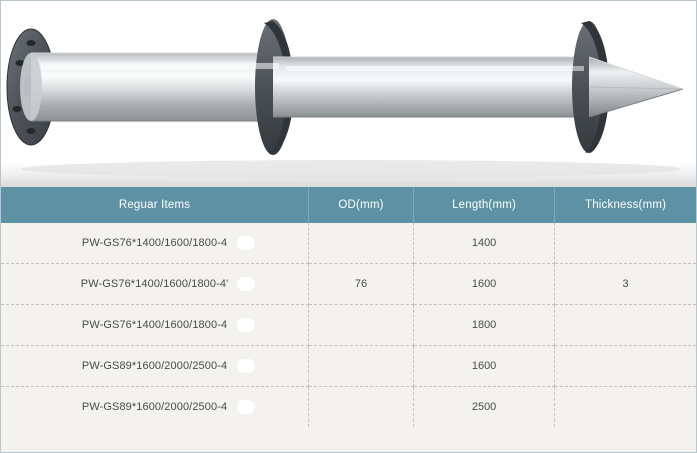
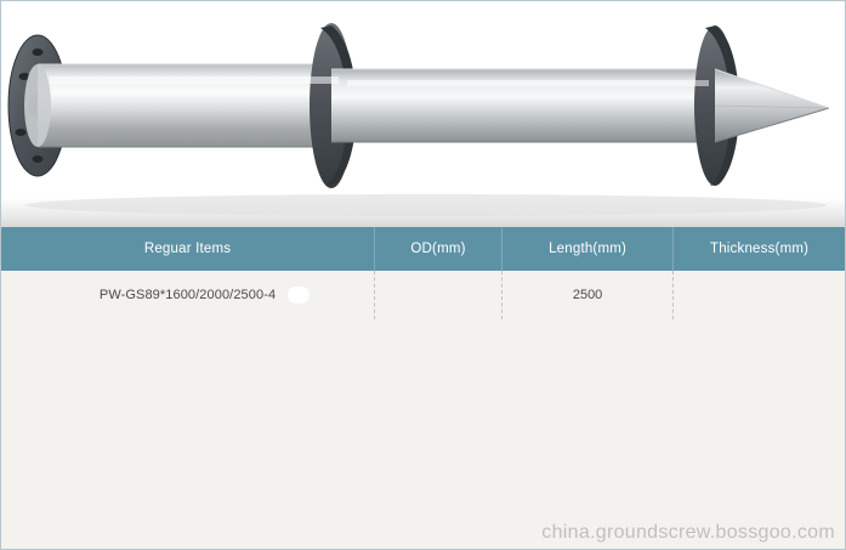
  Reguar Items	OD(mm)	Length(mm)	Thickness(mm)
- PW-GS76*1400/1600/1800-4		1400
- PW-GS76*1400/1600/1800-4'	76	1600	3
- PW-GS76*1400/1600/1800-4		1800
- PW-GS89*1600/2000/2500-4		1600
  PW-GS89*1600/2000/2500-4		2500
+ china.groundscrew.bossgoo.com
